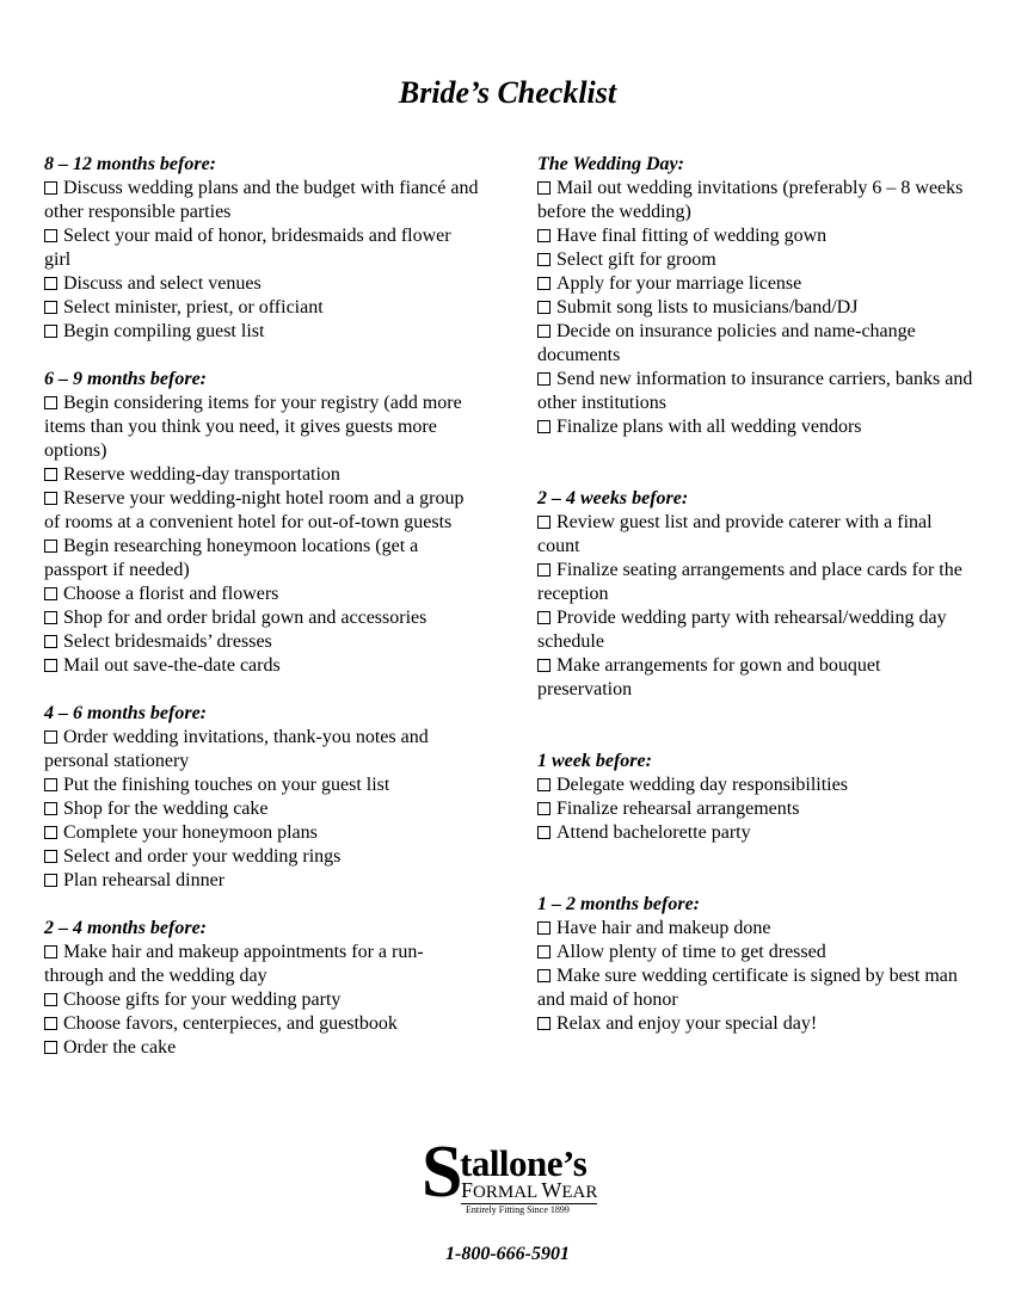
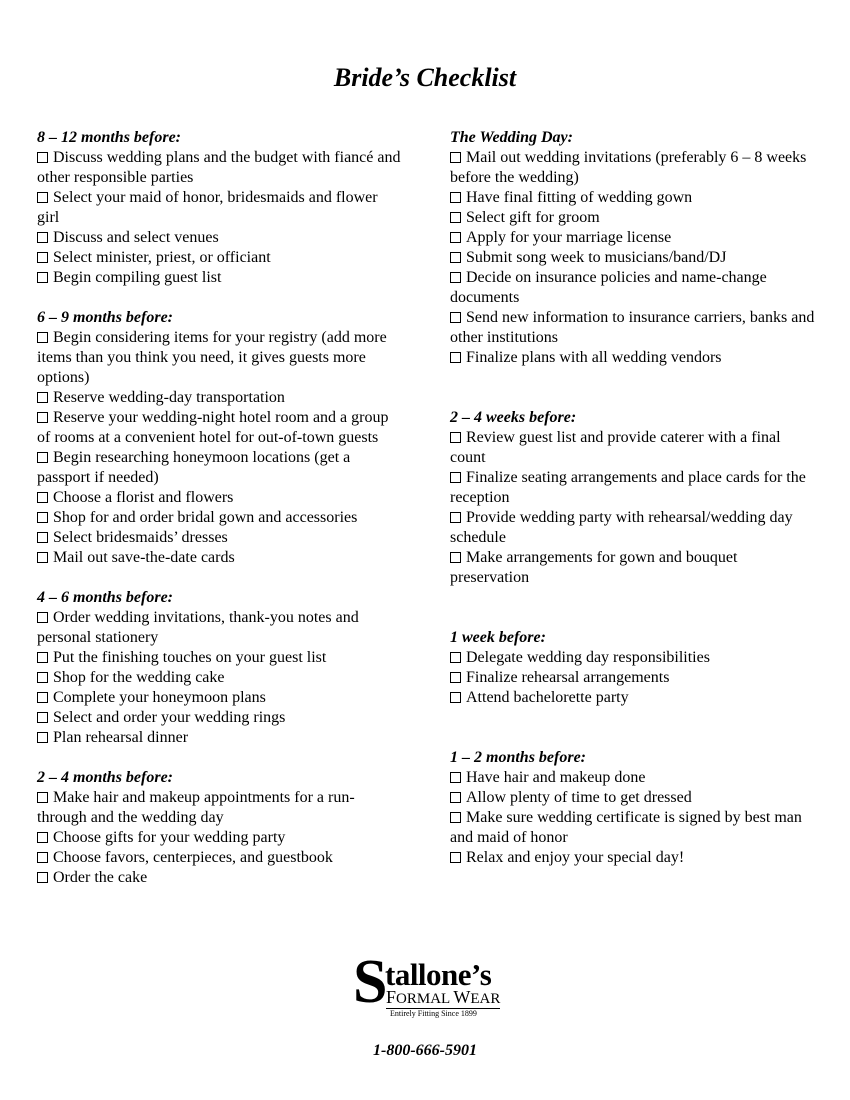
  Bride’s Checklist
  8 – 12 months before:
  Discuss wedding plans and the budget with fiancé and other responsible parties
  Select your maid of honor, bridesmaids and flower girl
  Discuss and select venues
  Select minister, priest, or officiant
  Begin compiling guest list
  6 – 9 months before:
  Begin considering items for your registry (add more items than you think you need, it gives guests more options)
  Reserve wedding-day transportation
  Reserve your wedding-night hotel room and a group of rooms at a convenient hotel for out-of-town guests
  Begin researching honeymoon locations (get a passport if needed)
  Choose a florist and flowers
  Shop for and order bridal gown and accessories
  Select bridesmaids’ dresses
  Mail out save-the-date cards
  4 – 6 months before:
  Order wedding invitations, thank-you notes and personal stationery
  Put the finishing touches on your guest list
  Shop for the wedding cake
  Complete your honeymoon plans
  Select and order your wedding rings
  Plan rehearsal dinner
  2 – 4 months before:
  Make hair and makeup appointments for a run-through and the wedding day
  Choose gifts for your wedding party
  Choose favors, centerpieces, and guestbook
  Order the cake
  The Wedding Day:
  Mail out wedding invitations (preferably 6 – 8 weeks before the wedding)
  Have final fitting of wedding gown
  Select gift for groom
  Apply for your marriage license
- Submit song lists to musicians/band/DJ
+ Submit song week to musicians/band/DJ
  Decide on insurance policies and name-change documents
  Send new information to insurance carriers, banks and other institutions
  Finalize plans with all wedding vendors
  2 – 4 weeks before:
  Review guest list and provide caterer with a final count
  Finalize seating arrangements and place cards for the reception
  Provide wedding party with rehearsal/wedding day schedule
  Make arrangements for gown and bouquet preservation
  1 week before:
  Delegate wedding day responsibilities
  Finalize rehearsal arrangements
  Attend bachelorette party
  1 – 2 months before:
  Have hair and makeup done
  Allow plenty of time to get dressed
  Make sure wedding certificate is signed by best man and maid of honor
  Relax and enjoy your special day!
  S
  tallone’s
  FORMAL WEAR
  Entirely Fitting Since 1899
  1-800-666-5901
